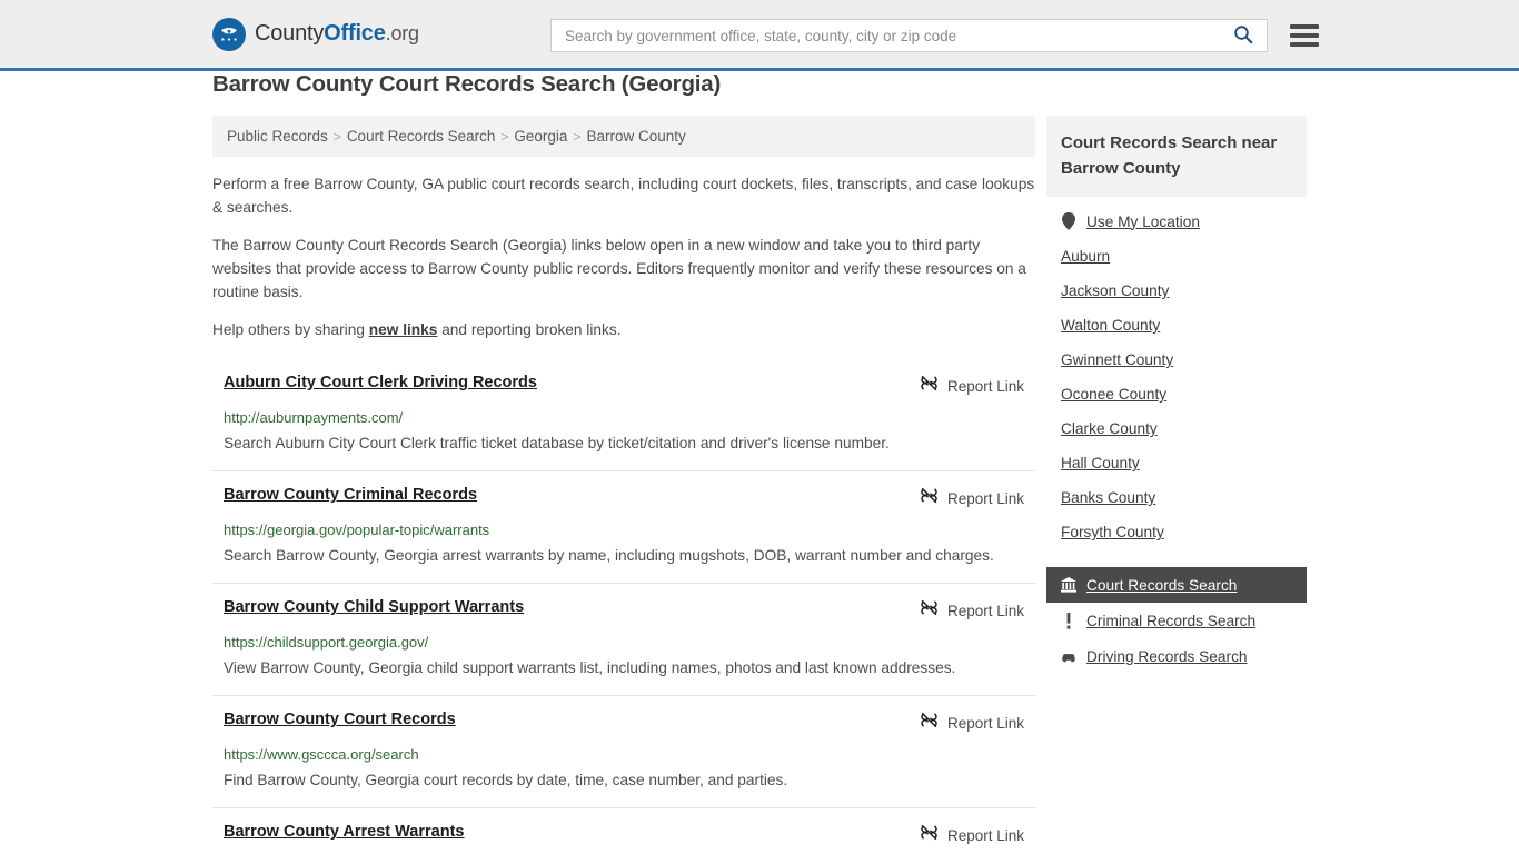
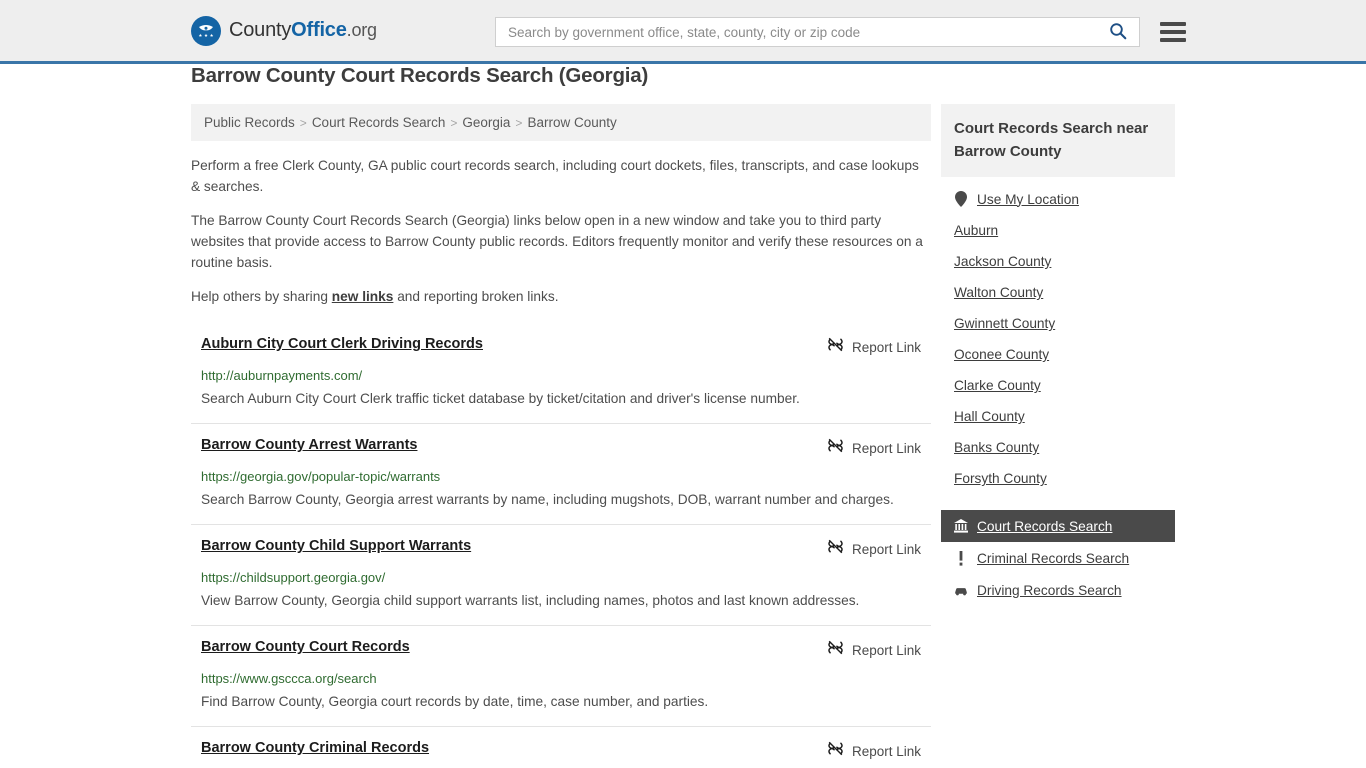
  CountyOffice.org
  Search by government office, state, county, city or zip code
  Barrow County Court Records Search (Georgia)
  Public Records
  >
  Court Records Search
  >
  Georgia
  >
  Barrow County
- Perform a free Barrow County, GA public court records search, including court dockets, files, transcripts, and case lookups & searches.
+ Perform a free Clerk County, GA public court records search, including court dockets, files, transcripts, and case lookups & searches.
  The Barrow County Court Records Search (Georgia) links below open in a new window and take you to third party websites that provide access to Barrow County public records. Editors frequently monitor and verify these resources on a routine basis.
  Help others by sharing new links and reporting broken links.
  Auburn City Court Clerk Driving Records
  Report Link
  http://auburnpayments.com/
  Search Auburn City Court Clerk traffic ticket database by ticket/citation and driver's license number.
- Barrow County Criminal Records
+ Barrow County Arrest Warrants
  Report Link
  https://georgia.gov/popular-topic/warrants
  Search Barrow County, Georgia arrest warrants by name, including mugshots, DOB, warrant number and charges.
  Barrow County Child Support Warrants
  Report Link
  https://childsupport.georgia.gov/
  View Barrow County, Georgia child support warrants list, including names, photos and last known addresses.
  Barrow County Court Records
  Report Link
  https://www.gsccca.org/search
  Find Barrow County, Georgia court records by date, time, case number, and parties.
- Barrow County Arrest Warrants
+ Barrow County Criminal Records
  Report Link
  Court Records Search near Barrow County
  Use My Location
  Auburn
  Jackson County
  Walton County
  Gwinnett County
  Oconee County
  Clarke County
  Hall County
  Banks County
  Forsyth County
  Court Records Search
  Criminal Records Search
  Driving Records Search
